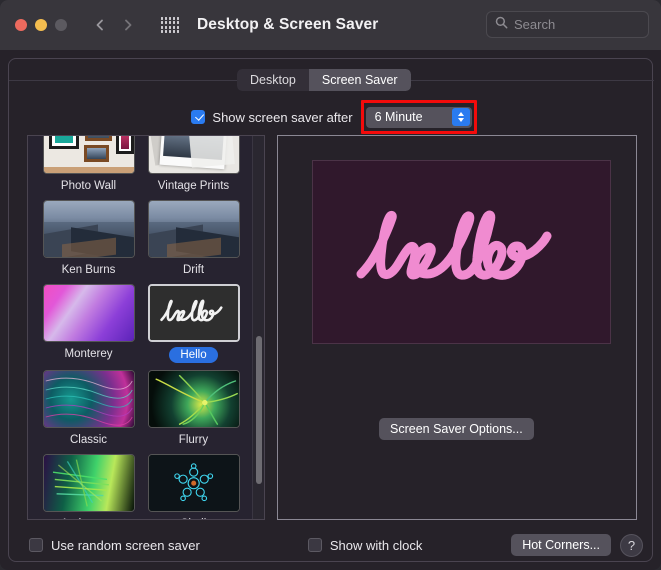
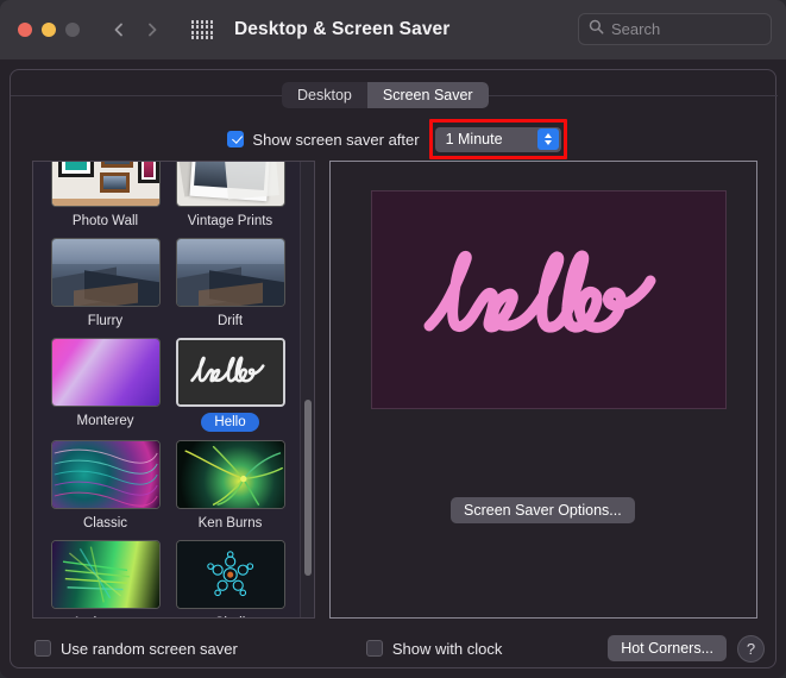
  Desktop & Screen Saver
  Search
  Desktop
  Screen Saver
  Show screen saver after
- 6 Minute
+ 1 Minute
  Photo Wall
  Vintage Prints
- Ken Burns
+ Flurry
  Drift
  Monterey
  Hello
  Classic
- Flurry
+ Ken Burns
  Screen Saver Options...
  Use random screen saver
  Show with clock
  Hot Corners...
  ?
